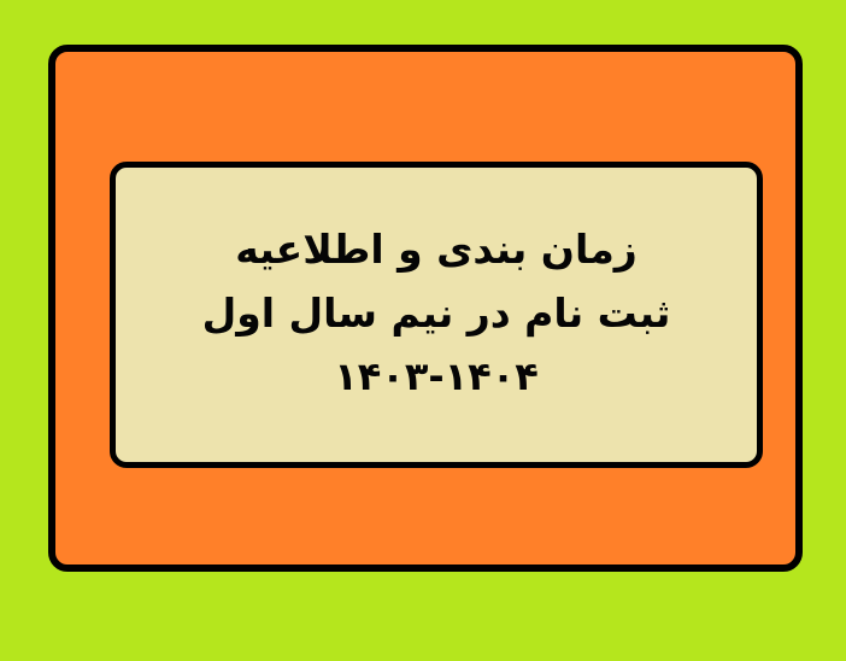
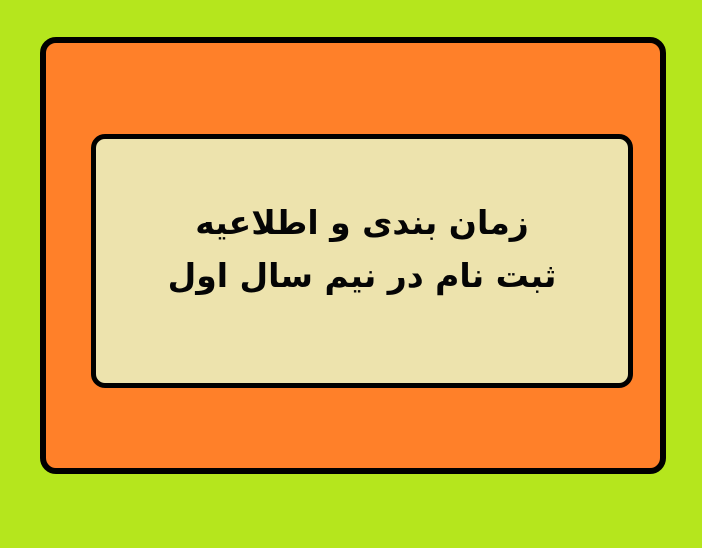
  زمان بندی و اطلاعیه
  ثبت نام در نیم سال اول
- ۱۴۰۳-۱۴۰۴
